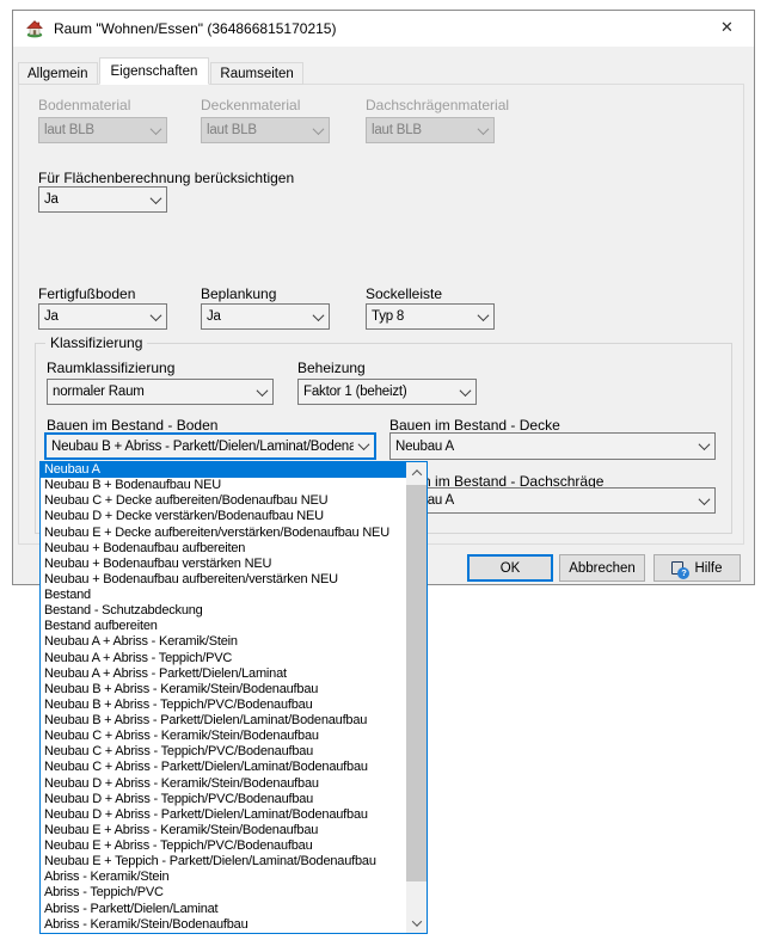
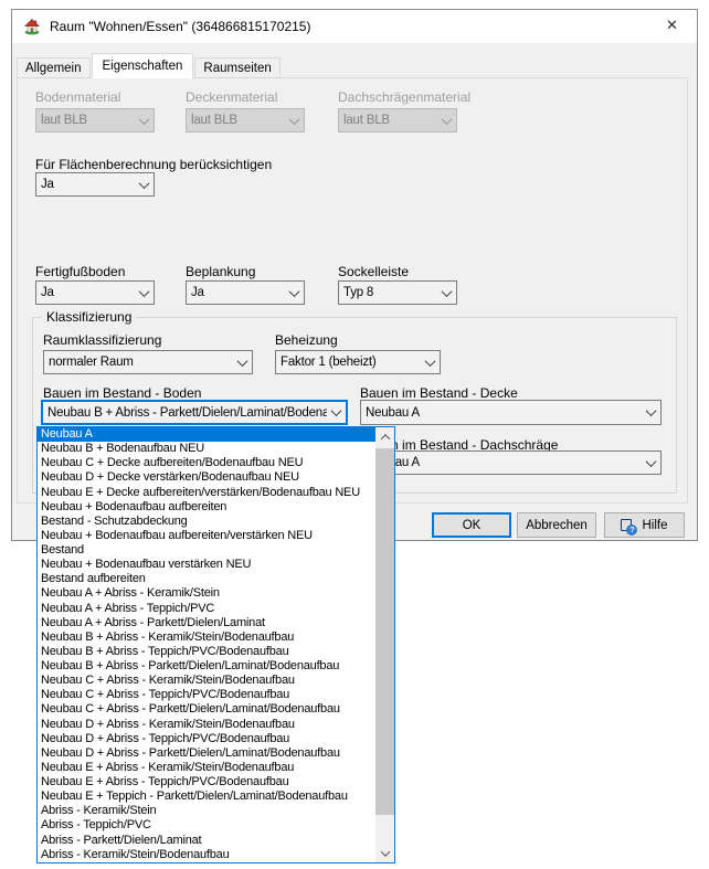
  Raum "Wohnen/Essen" (364866815170215)
  ✕
  Allgemein
  Eigenschaften
  Raumseiten
  Bodenmaterial
  Deckenmaterial
  Dachschrägenmaterial
  laut BLB
  laut BLB
  laut BLB
  Für Flächenberechnung berücksichtigen
  Ja
  Fertigfußboden
  Beplankung
  Sockelleiste
  Ja
  Ja
  Typ 8
  Klassifizierung
  Raumklassifizierung
  normaler Raum
  Beheizung
  Faktor 1 (beheizt)
  Bauen im Bestand - Boden
  Neubau B + Abriss - Parkett/Dielen/Laminat/Bodena
  Bauen im Bestand - Decke
  Neubau A
  im Bestand - Dachschräge
  OK
  Abbrechen
  ?
  Hilfe
  Neubau A
  Neubau B + Bodenaufbau NEU
  Neubau C + Decke aufbereiten/Bodenaufbau NEU
  Neubau D + Decke verstärken/Bodenaufbau NEU
  Neubau E + Decke aufbereiten/verstärken/Bodenaufbau NEU
  Neubau + Bodenaufbau aufbereiten
- Neubau + Bodenaufbau verstärken NEU
+ Bestand - Schutzabdeckung
  Neubau + Bodenaufbau aufbereiten/verstärken NEU
  Bestand
- Bestand - Schutzabdeckung
+ Neubau + Bodenaufbau verstärken NEU
  Bestand aufbereiten
  Neubau A + Abriss - Keramik/Stein
  Neubau A + Abriss - Teppich/PVC
  Neubau A + Abriss - Parkett/Dielen/Laminat
  Neubau B + Abriss - Keramik/Stein/Bodenaufbau
  Neubau B + Abriss - Teppich/PVC/Bodenaufbau
  Neubau B + Abriss - Parkett/Dielen/Laminat/Bodenaufbau
  Neubau C + Abriss - Keramik/Stein/Bodenaufbau
  Neubau C + Abriss - Teppich/PVC/Bodenaufbau
  Neubau C + Abriss - Parkett/Dielen/Laminat/Bodenaufbau
  Neubau D + Abriss - Keramik/Stein/Bodenaufbau
  Neubau D + Abriss - Teppich/PVC/Bodenaufbau
  Neubau D + Abriss - Parkett/Dielen/Laminat/Bodenaufbau
  Neubau E + Abriss - Keramik/Stein/Bodenaufbau
  Neubau E + Abriss - Teppich/PVC/Bodenaufbau
  Neubau E + Teppich - Parkett/Dielen/Laminat/Bodenaufbau
  Abriss - Keramik/Stein
  Abriss - Teppich/PVC
  Abriss - Parkett/Dielen/Laminat
  Abriss - Keramik/Stein/Bodenaufbau
